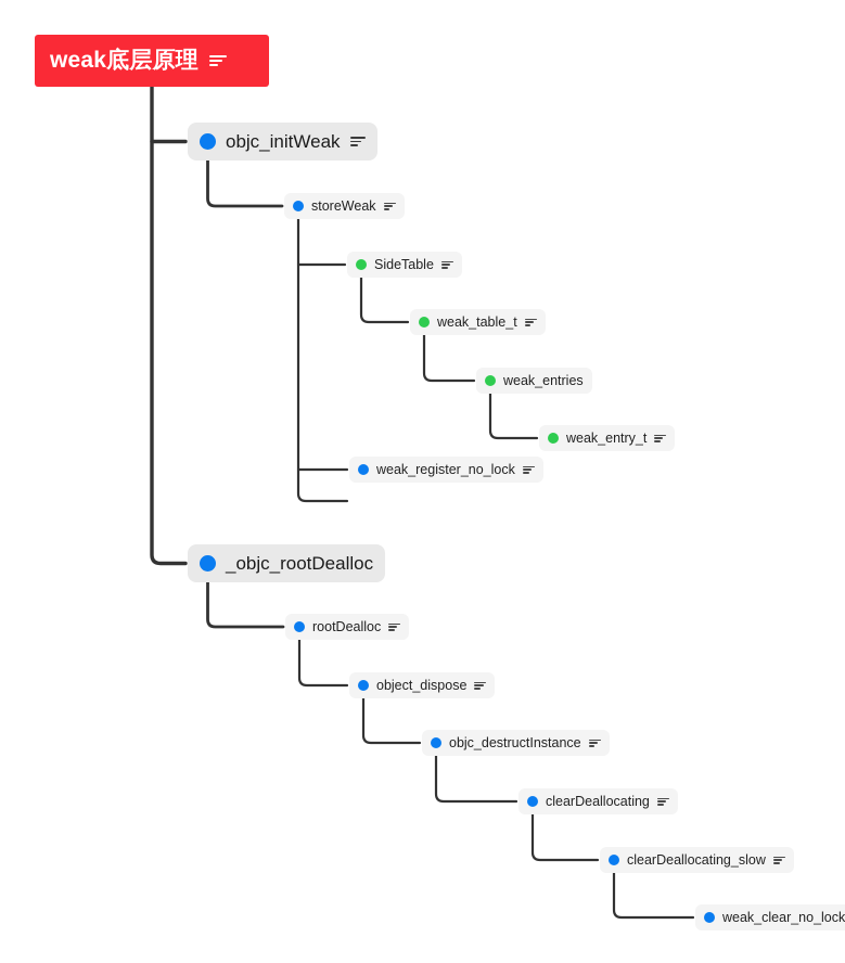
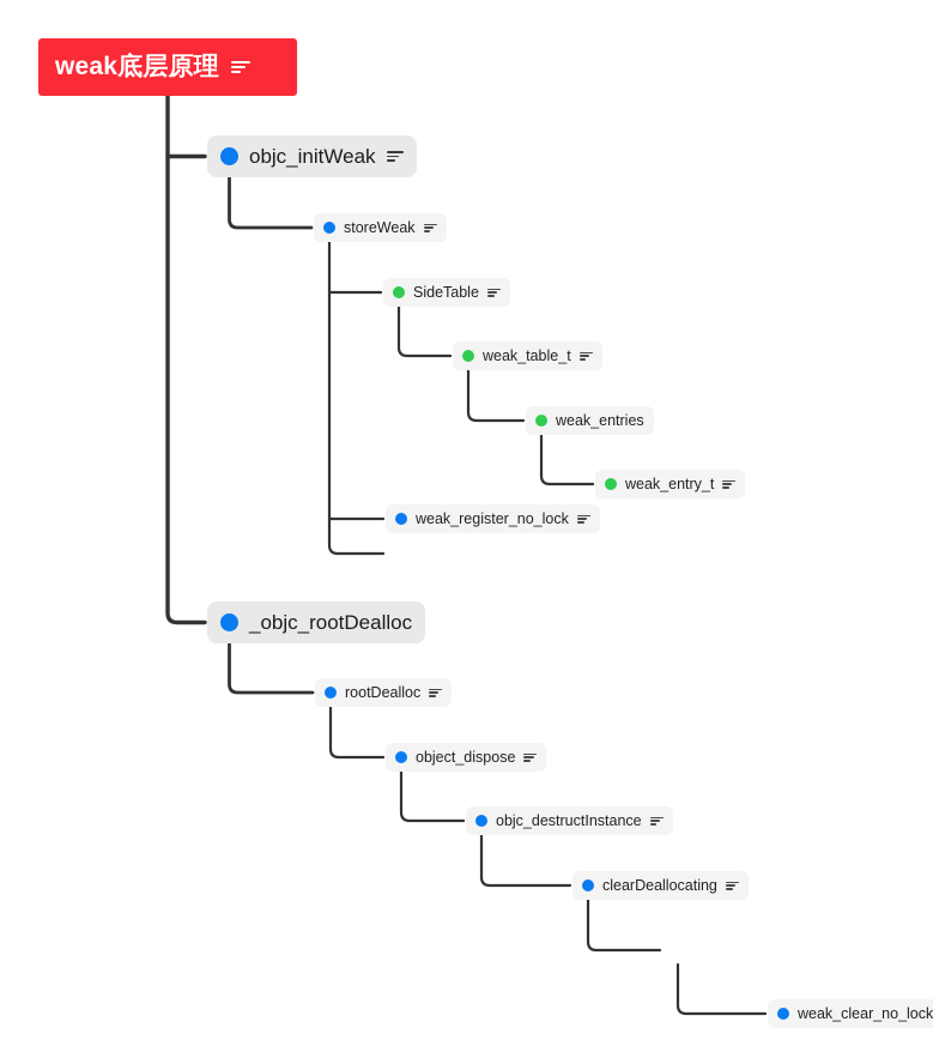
  weak底层原理
  objc_initWeak
  storeWeak
  SideTable
  weak_table_t
  weak_entries
  weak_entry_t
  weak_register_no_lock
  _objc_rootDealloc
  rootDealloc
  object_dispose
  objc_destructInstance
  clearDeallocating
- clearDeallocating_slow
  weak_clear_no_lock
